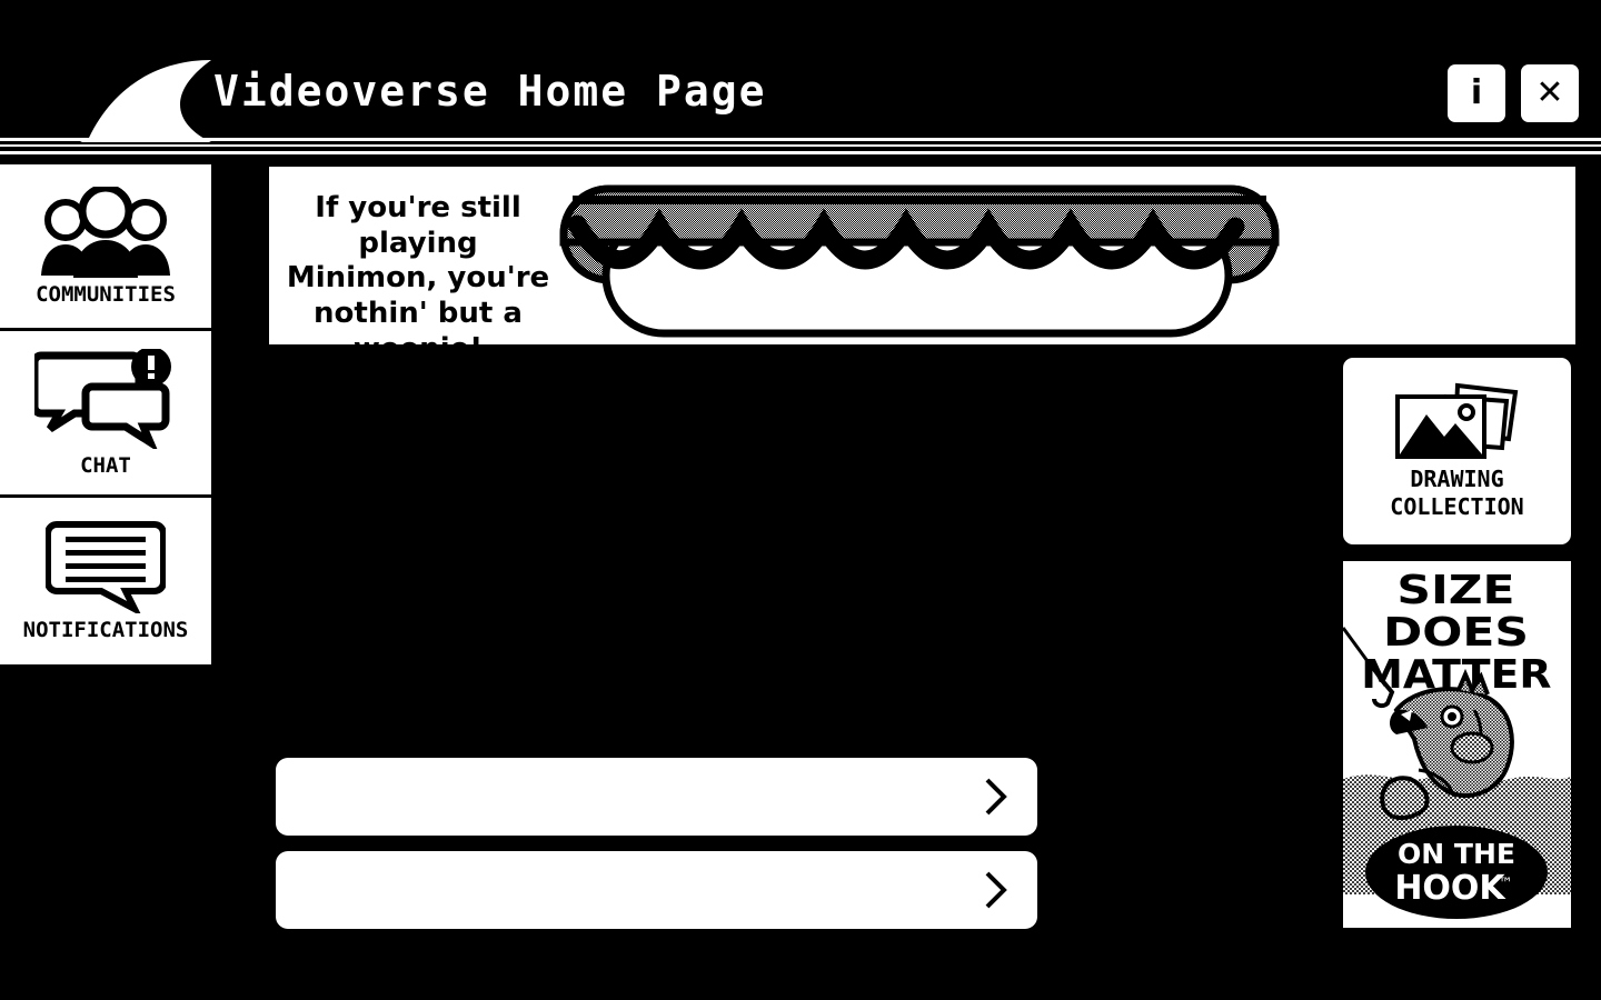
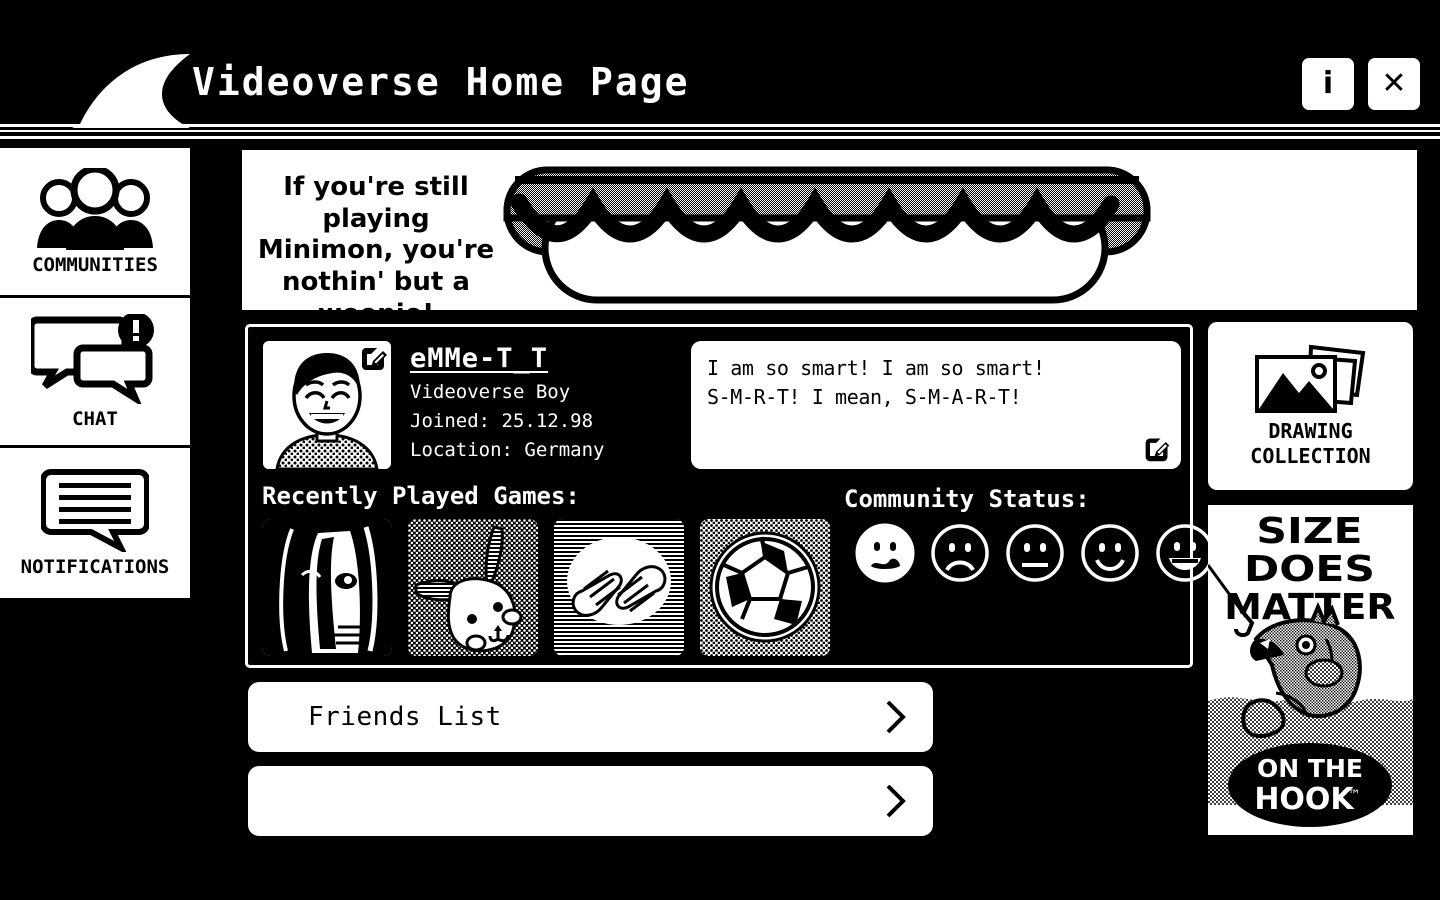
  Videoverse Home Page
  i
  ✕
  COMMUNITIES
  CHAT
  NOTIFICATIONS
  If you're still playing Minimon, you're nothin' but a
+ eMMe-T_T
+ Videoverse Boy
+ Joined: 25.12.98
+ Location: Germany
+ I am so smart! I am so smart!
+ S-M-R-T! I mean, S-M-A-R-T!
+ Recently Played Games:
+ Community Status:
+ Friends List
  DRAWING
  COLLECTION
  SIZE
  DOES
  MATTER
  ON THE
  HOOK
  ™
